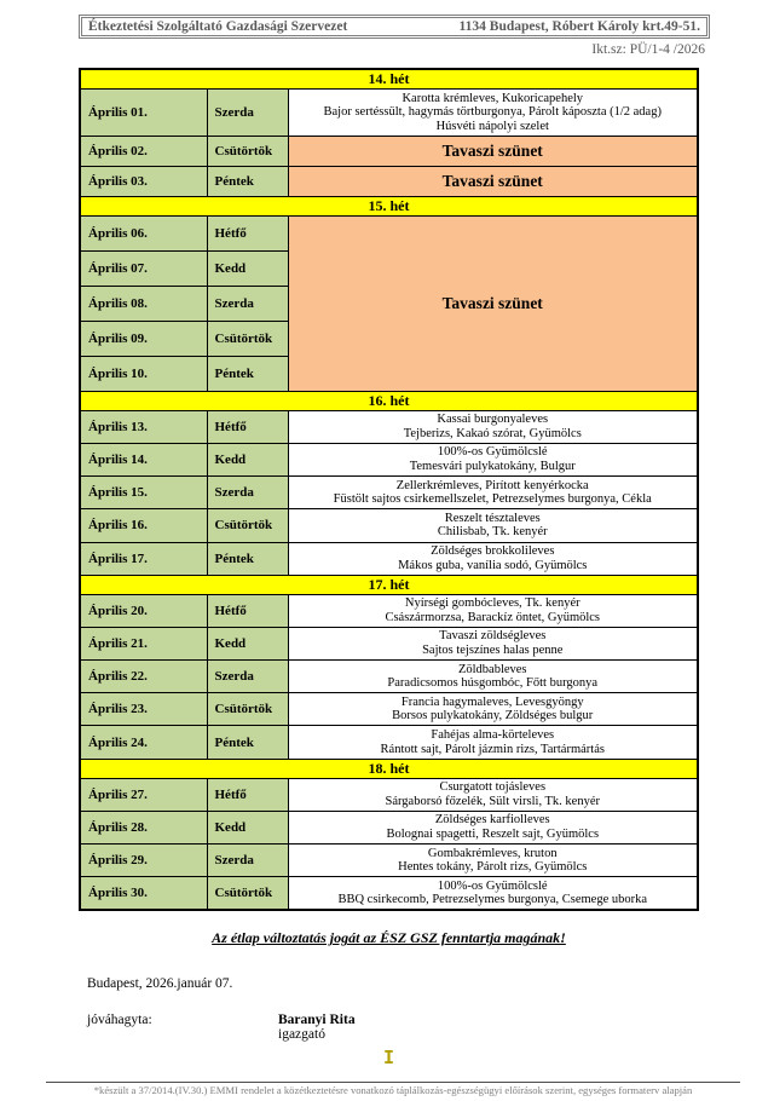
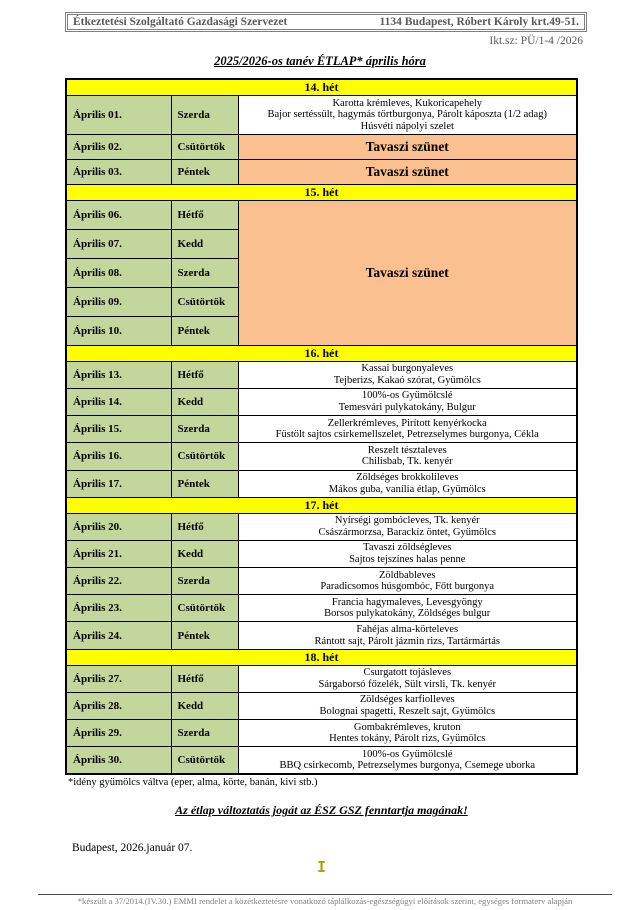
  Étkeztetési Szolgáltató Gazdasági Szervezet
  1134 Budapest, Róbert Károly krt.49-51.
  Ikt.sz: PÜ/1-4 /2026
+ 2025/2026-os tanév ÉTLAP* április hóra
  14. hét
  Április 01.	Szerda	Karotta krémleves, KukoricapehelyBajor sertéssült, hagymás törtburgonya, Párolt káposzta (1/2 adag)Húsvéti nápolyi szelet
  Április 02.	Csütörtök	Tavaszi szünet
  Április 03.	Péntek	Tavaszi szünet
  15. hét
  Április 06.	Hétfő	Tavaszi szünet
  Április 07.	Kedd
  Április 08.	Szerda
  Április 09.	Csütörtök
  Április 10.	Péntek
  16. hét
  Április 13.	Hétfő	Kassai burgonyalevesTejberizs, Kakaó szórat, Gyümölcs
  Április 14.	Kedd	100%-os GyümölcsléTemesvári pulykatokány, Bulgur
  Április 15.	Szerda	Zellerkrémleves, Pirított kenyérkockaFüstölt sajtos csirkemellszelet, Petrezselymes burgonya, Cékla
  Április 16.	Csütörtök	Reszelt tésztalevesChilisbab, Tk. kenyér
- Április 17.	Péntek	Zöldséges brokkolilevesMákos guba, vanília sodó, Gyümölcs
+ Április 17.	Péntek	Zöldséges brokkolilevesMákos guba, vanília étlap, Gyümölcs
  17. hét
  Április 20.	Hétfő	Nyírségi gombócleves, Tk. kenyérCsászármorzsa, Barackíz öntet, Gyümölcs
  Április 21.	Kedd	Tavaszi zöldséglevesSajtos tejszínes halas penne
  Április 22.	Szerda	ZöldbablevesParadicsomos húsgombóc, Főtt burgonya
  Április 23.	Csütörtök	Francia hagymaleves, LevesgyöngyBorsos pulykatokány, Zöldséges bulgur
  Április 24.	Péntek	Fahéjas alma-körtelevesRántott sajt, Párolt jázmin rizs, Tartármártás
  18. hét
  Április 27.	Hétfő	Csurgatott tojáslevesSárgaborsó főzelék, Sült virsli, Tk. kenyér
  Április 28.	Kedd	Zöldséges karfiollevesBolognai spagetti, Reszelt sajt, Gyümölcs
  Április 29.	Szerda	Gombakrémleves, krutonHentes tokány, Párolt rizs, Gyümölcs
  Április 30.	Csütörtök	100%-os GyümölcsléBBQ csirkecomb, Petrezselymes burgonya, Csemege uborka
+ *idény gyümölcs váltva (eper, alma, körte, banán, kivi stb.)
  Az étlap változtatás jogát az ÉSZ GSZ fenntartja magának!
  Budapest, 2026.január 07.
- jóváhagyta:
- Baranyi Rita
- igazgató
  I
  *készült a 37/2014.(IV.30.) EMMI rendelet a közétkeztetésre vonatkozó táplálkozás-egészségügyi előírások szerint, egységes formaterv alapján
